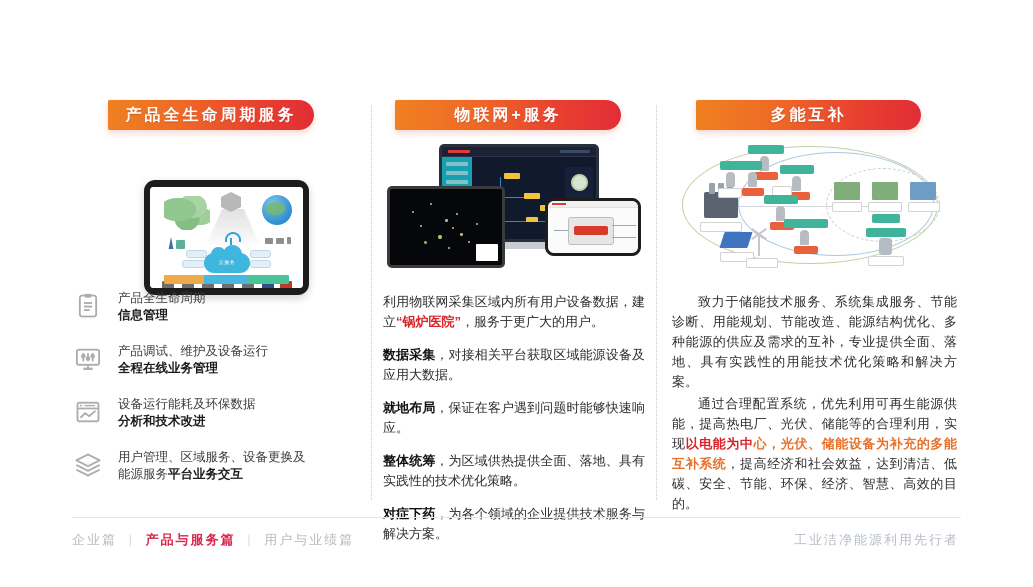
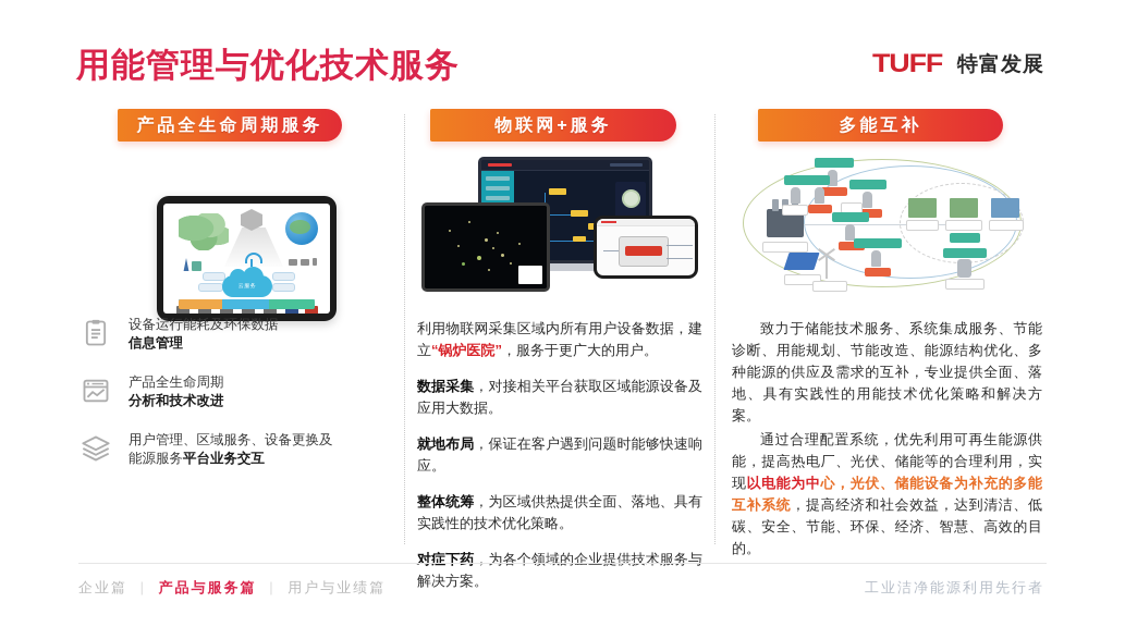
+ 用能管理与优化技术服务
+ TUFF
+ 特富发展
  产品全生命周期服务
- 产品全生命周期
+ 设备运行能耗及环保数据
  信息管理
- 产品调试、维护及设备运行
- 全程在线业务管理
- 设备运行能耗及环保数据
+ 产品全生命周期
  分析和技术改进
  用户管理、区域服务、设备更换及
  能源服务平台业务交互
  物联网+服务
  利用物联网采集区域内所有用户设备数据，建立“锅炉医院”，服务于更广大的用户。
  数据采集，对接相关平台获取区域能源设备及应用大数据。
  就地布局，保证在客户遇到问题时能够快速响应。
  整体统筹，为区域供热提供全面、落地、具有实践性的技术优化策略。
  对症下药，为各个领域的企业提供技术服务与解决方案。
  多能互补
  致力于储能技术服务、系统集成服务、节能诊断、用能规划、节能改造、能源结构优化、多种能源的供应及需求的互补，专业提供全面、落地、具有实践性的用能技术优化策略和解决方案。
  通过合理配置系统，优先利用可再生能源供能，提高热电厂、光伏、储能等的合理利用，实现以电能为中心，光伏、储能设备为补充的多能互补系统，提高经济和社会效益，达到清洁、低碳、安全、节能、环保、经济、智慧、高效的目的。
  企业篇 | 产品与服务篇 用户与业绩篇
  工业洁净能源利用先行者
